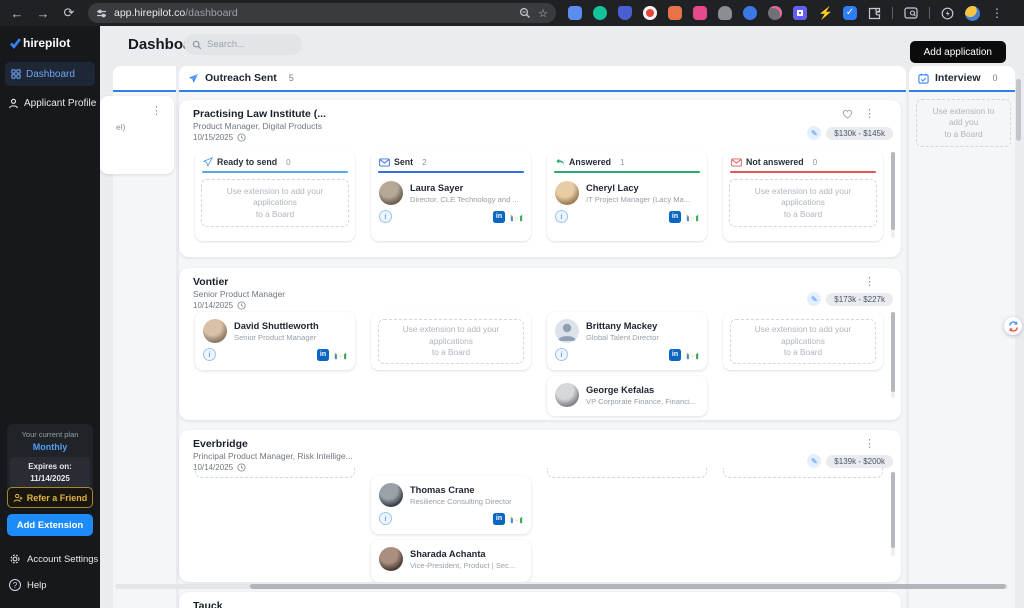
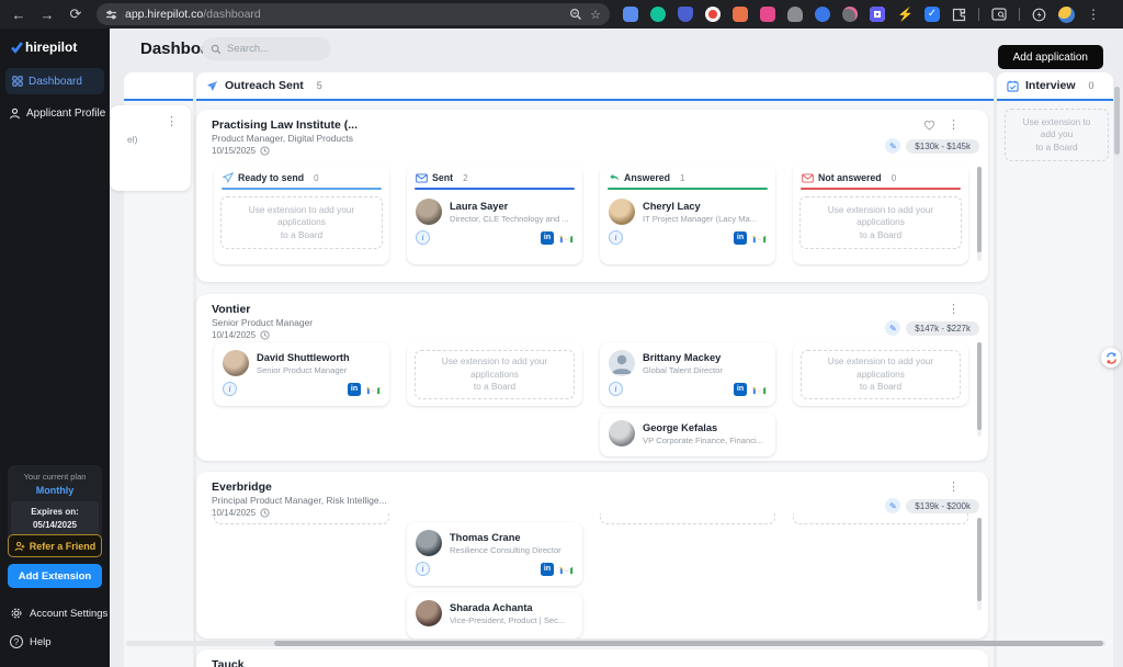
  ←
  →
  ⟳
  app.hirepilot.co/dashboard
  ☆
  ⚡
  ✓
  ⋮
  hirepilot
  Dashboard
  Applicant Profile
  Your current plan
  Monthly
  Expires on:
- 11/14/2025
+ 05/14/2025
  Refer a Friend
  Add Extension
  Account Settings
  ?
  Help
  Search...
  Add application
  el)
  ⋮
  Outreach Sent
  5
  Practising Law Institute (...
  Product Manager, Digital Products
  10/15/2025
  ⋮
  ✎
  $130k - $145k
  Ready to send
  0
  Use extension to add your applications
  to a Board
  Sent
  2
  Laura Sayer
  Director, CLE Technology and ...
  i
  Answered
  1
  Cheryl Lacy
  IT Project Manager (Lacy Ma...
  i
  Not answered
  0
  Use extension to add your applications
  to a Board
  Vontier
  Senior Product Manager
  10/14/2025
  ⋮
  ✎
- $173k - $227k
+ $147k - $227k
  David Shuttleworth
  Senior Product Manager
  i
  Use extension to add your applications
  to a Board
  Brittany Mackey
  Global Talent Director
  i
  George Kefalas
  VP Corporate Finance, Financi...
  Use extension to add your applications
  to a Board
  Everbridge
  Principal Product Manager, Risk Intellige...
  10/14/2025
  ⋮
  ✎
  $139k - $200k
  Thomas Crane
  Resilience Consulting Director
  i
  Sharada Achanta
  Vice-President, Product | Sec...
  Tauck
  Interview
  0
  Use extension to add you
  to a Board
